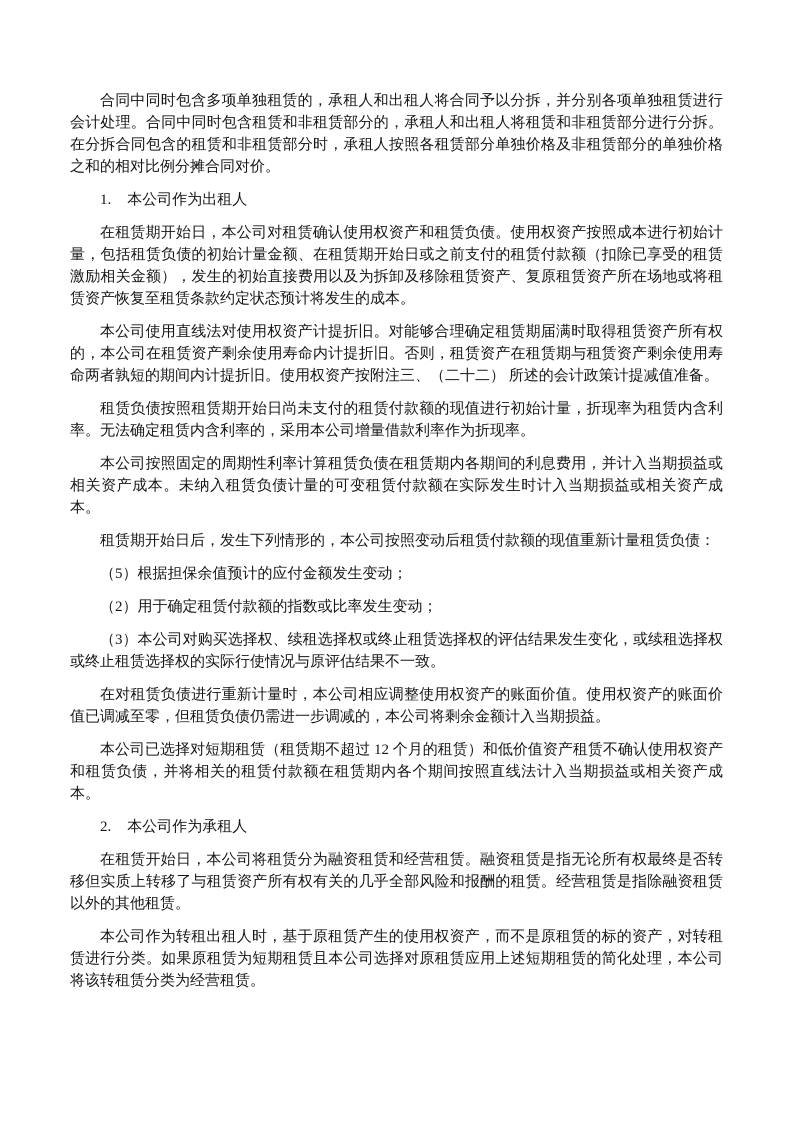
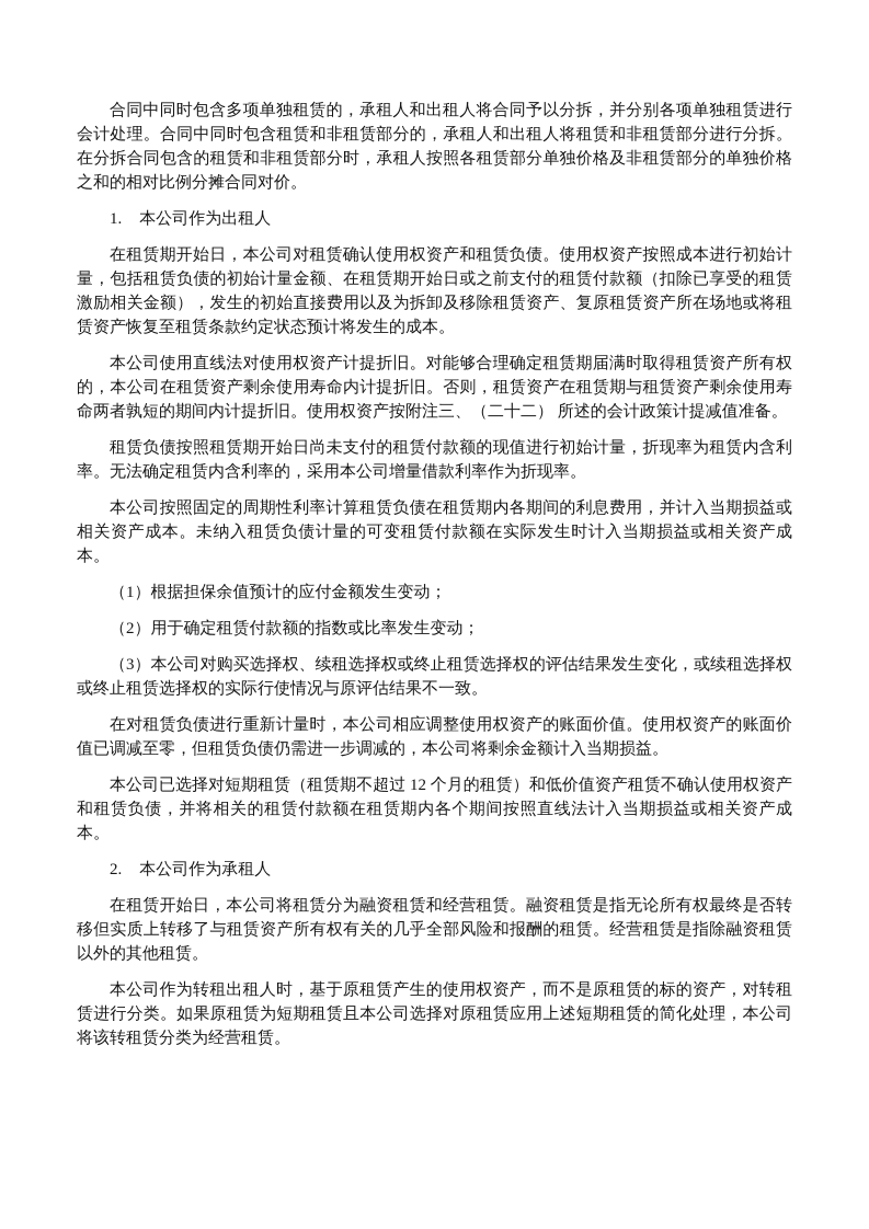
  合同中同时包含多项单独租赁的，承租人和出租人将合同予以分拆，并分别各项单独租赁进行会计处理。合同中同时包含租赁和非租赁部分的，承租人和出租人将租赁和非租赁部分进行分拆。在分拆合同包含的租赁和非租赁部分时，承租人按照各租赁部分单独价格及非租赁部分的单独价格之和的相对比例分摊合同对价。
  1. 本公司作为出租人
  在租赁期开始日，本公司对租赁确认使用权资产和租赁负债。使用权资产按照成本进行初始计量，包括租赁负债的初始计量金额、在租赁期开始日或之前支付的租赁付款额（扣除已享受的租赁激励相关金额），发生的初始直接费用以及为拆卸及移除租赁资产、复原租赁资产所在场地或将租赁资产恢复至租赁条款约定状态预计将发生的成本。
  本公司使用直线法对使用权资产计提折旧。对能够合理确定租赁期届满时取得租赁资产所有权的，本公司在租赁资产剩余使用寿命内计提折旧。否则，租赁资产在租赁期与租赁资产剩余使用寿命两者孰短的期间内计提折旧。使用权资产按附注三、（二十二） 所述的会计政策计提减值准备。
  租赁负债按照租赁期开始日尚未支付的租赁付款额的现值进行初始计量，折现率为租赁内含利率。无法确定租赁内含利率的，采用本公司增量借款利率作为折现率。
  本公司按照固定的周期性利率计算租赁负债在租赁期内各期间的利息费用，并计入当期损益或相关资产成本。未纳入租赁负债计量的可变租赁付款额在实际发生时计入当期损益或相关资产成本。
- 租赁期开始日后，发生下列情形的，本公司按照变动后租赁付款额的现值重新计量租赁负债：
- （5）根据担保余值预计的应付金额发生变动；
+ （1）根据担保余值预计的应付金额发生变动；
  （2）用于确定租赁付款额的指数或比率发生变动；
  （3）本公司对购买选择权、续租选择权或终止租赁选择权的评估结果发生变化，或续租选择权或终止租赁选择权的实际行使情况与原评估结果不一致。
  在对租赁负债进行重新计量时，本公司相应调整使用权资产的账面价值。使用权资产的账面价值已调减至零，但租赁负债仍需进一步调减的，本公司将剩余金额计入当期损益。
  本公司已选择对短期租赁（租赁期不超过 12 个月的租赁）和低价值资产租赁不确认使用权资产和租赁负债，并将相关的租赁付款额在租赁期内各个期间按照直线法计入当期损益或相关资产成本。
  2. 本公司作为承租人
  在租赁开始日，本公司将租赁分为融资租赁和经营租赁。融资租赁是指无论所有权最终是否转移但实质上转移了与租赁资产所有权有关的几乎全部风险和报酬的租赁。经营租赁是指除融资租赁以外的其他租赁。
  本公司作为转租出租人时，基于原租赁产生的使用权资产，而不是原租赁的标的资产，对转租赁进行分类。如果原租赁为短期租赁且本公司选择对原租赁应用上述短期租赁的简化处理，本公司将该转租赁分类为经营租赁。
